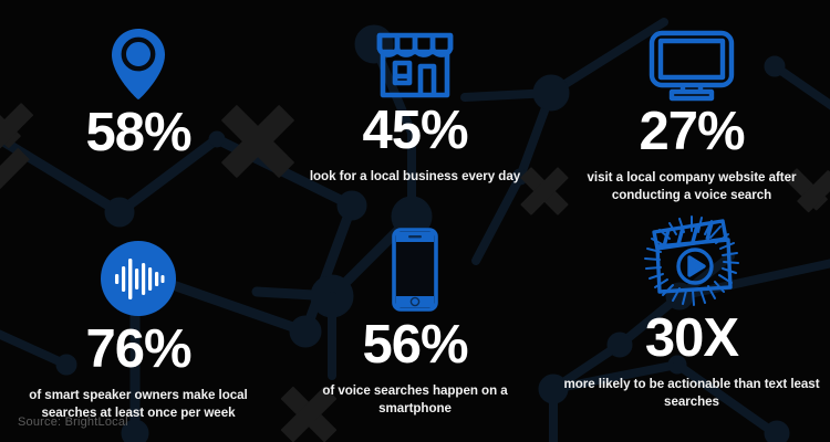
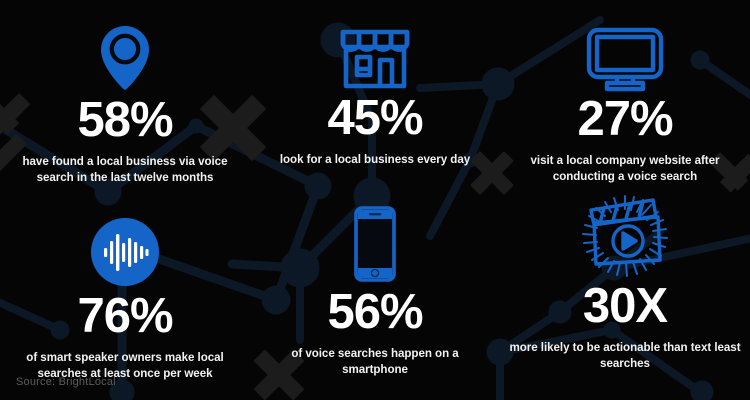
  58%
+ have found a local business via voice search in the last twelve months
  45%
  look for a local business every day
  27%
  visit a local company website after conducting a voice search
  76%
  of smart speaker owners make local searches at least once per week
  56%
  of voice searches happen on a smartphone
  30X
  more likely to be actionable than text least searches
  Source: BrightLocal
